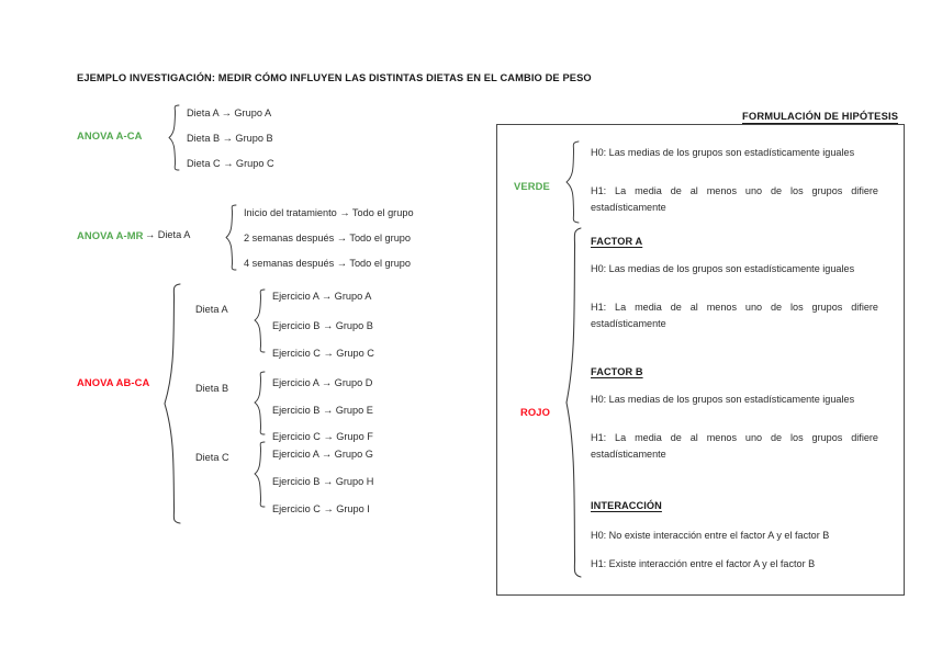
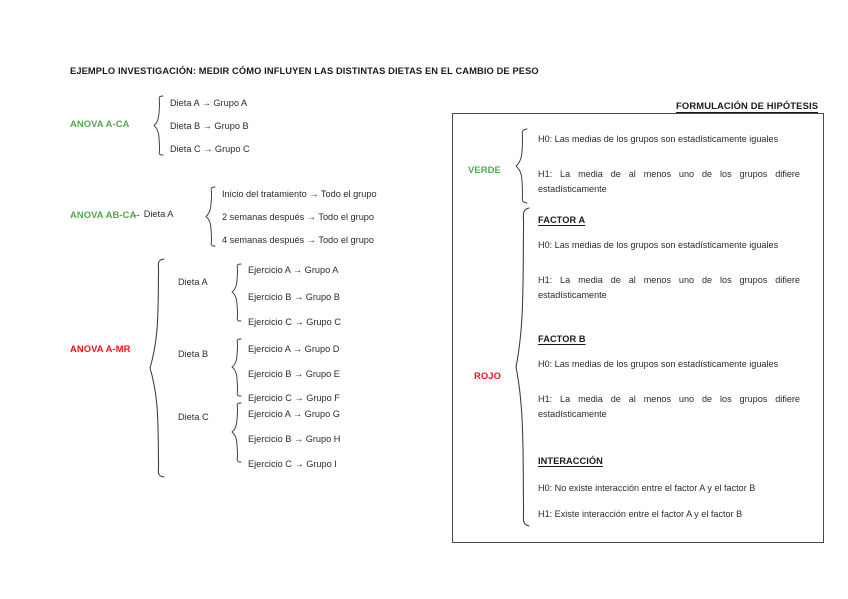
  EJEMPLO INVESTIGACIÓN: MEDIR CÓMO INFLUYEN LAS DISTINTAS DIETAS EN EL CAMBIO DE PESO
  ANOVA A-CA
  Dieta A → Grupo A
  Dieta B → Grupo B
  Dieta C → Grupo C
- ANOVA A-MR
+ ANOVA AB-CA
  → Dieta A
  Inicio del tratamiento → Todo el grupo
  2 semanas después → Todo el grupo
  4 semanas después → Todo el grupo
- ANOVA AB-CA
+ ANOVA A-MR
  Dieta A
  Ejercicio A → Grupo A
  Ejercicio B → Grupo B
  Ejercicio C → Grupo C
  Dieta B
  Ejercicio A → Grupo D
  Ejercicio B → Grupo E
  Ejercicio C → Grupo F
  Dieta C
  Ejercicio A → Grupo G
  Ejercicio B → Grupo H
  Ejercicio C → Grupo I
  FORMULACIÓN DE HIPÓTESIS
  VERDE
  H0: Las medias de los grupos son estadísticamente iguales
  H1: La media de al menos uno de los grupos difiere estadísticamente
  ROJO
  FACTOR A
  H0: Las medias de los grupos son estadísticamente iguales
  H1: La media de al menos uno de los grupos difiere estadísticamente
  FACTOR B
  H0: Las medias de los grupos son estadísticamente iguales
  H1: La media de al menos uno de los grupos difiere estadísticamente
  INTERACCIÓN
  H0: No existe interacción entre el factor A y el factor B
  H1: Existe interacción entre el factor A y el factor B
